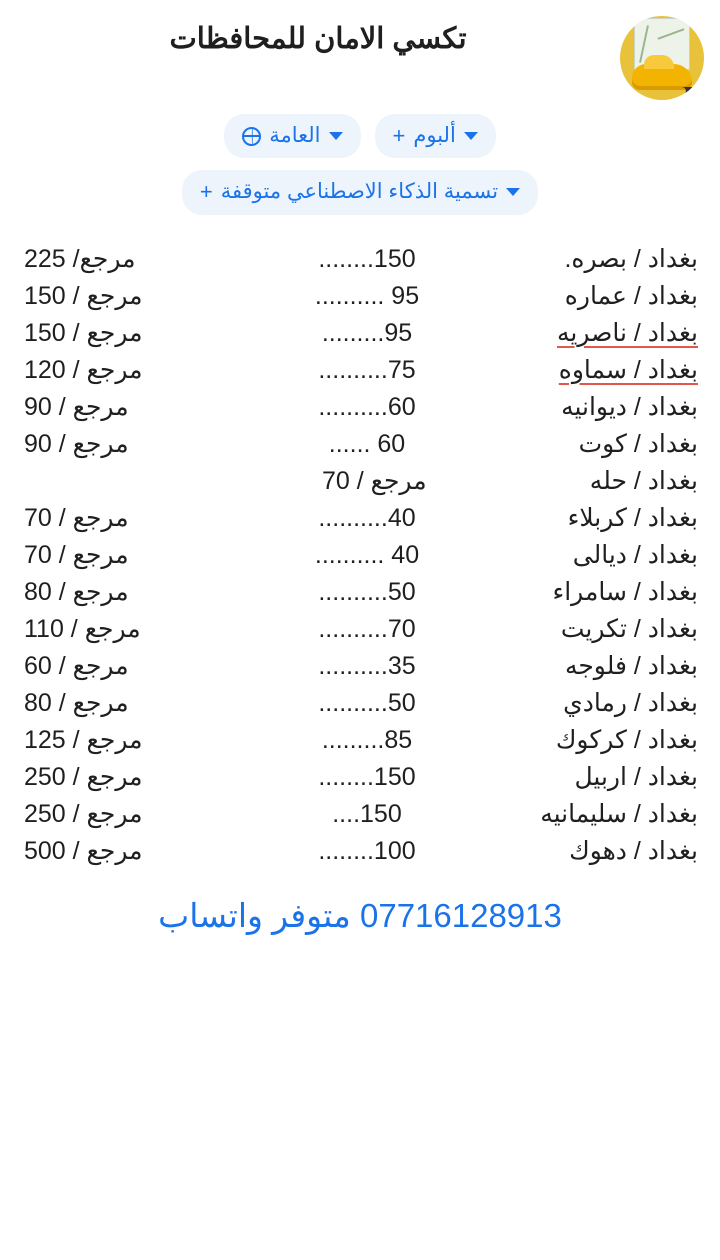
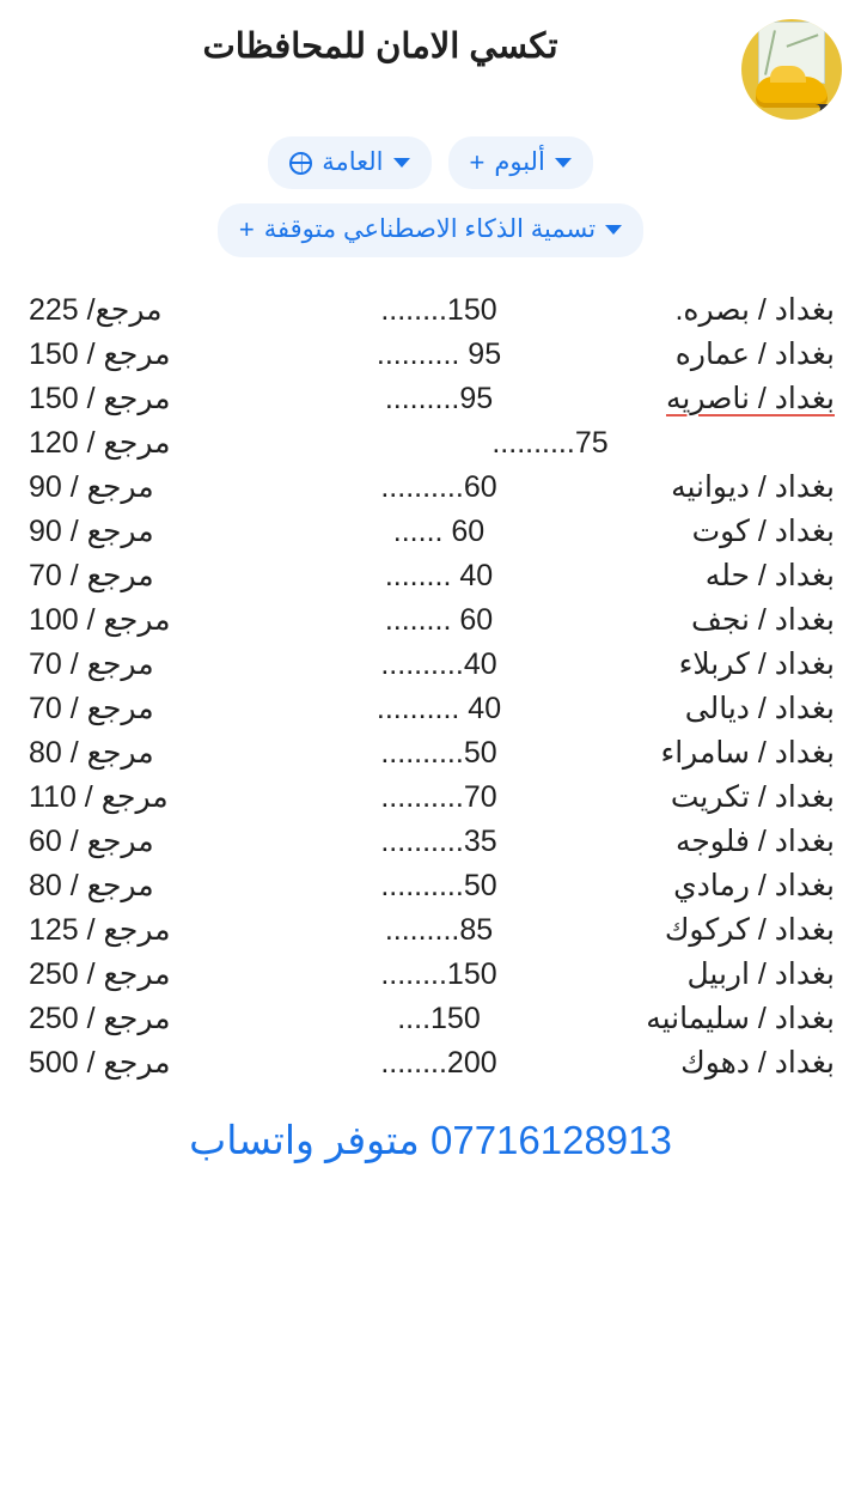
  تكسي الامان للمحافظات
  ألبوم
  +
  العامة
  تسمية الذكاء الاصطناعي متوقفة
  +
  بغداد / بصره.
  150........
  مرجع/ 225
  بغداد / عماره
  95 ..........
  مرجع / 150
  بغداد / ناصريه
  95.........
  مرجع / 150
- بغداد / سماوه
  75..........
  مرجع / 120
  بغداد / ديوانيه
  60..........
  مرجع / 90
  بغداد / كوت
  60 ......
  مرجع / 90
  بغداد / حله
+ 40 ........
  مرجع / 70
+ بغداد / نجف
+ 60 ........
+ مرجع / 100
  بغداد / كربلاء
  40..........
  مرجع / 70
  بغداد / ديالى
  40 ..........
  مرجع / 70
  بغداد / سامراء
  50..........
  مرجع / 80
  بغداد / تكريت
  70..........
  مرجع / 110
  بغداد / فلوجه
  35..........
  مرجع / 60
  بغداد / رمادي
  50..........
  مرجع / 80
  بغداد / كركوك
  85.........
  مرجع / 125
  بغداد / اربيل
  150........
  مرجع / 250
  بغداد / سليمانيه
  150....
  مرجع / 250
  بغداد / دهوك
- 100........
+ 200........
  مرجع / 500
  07716128913 متوفر واتساب
